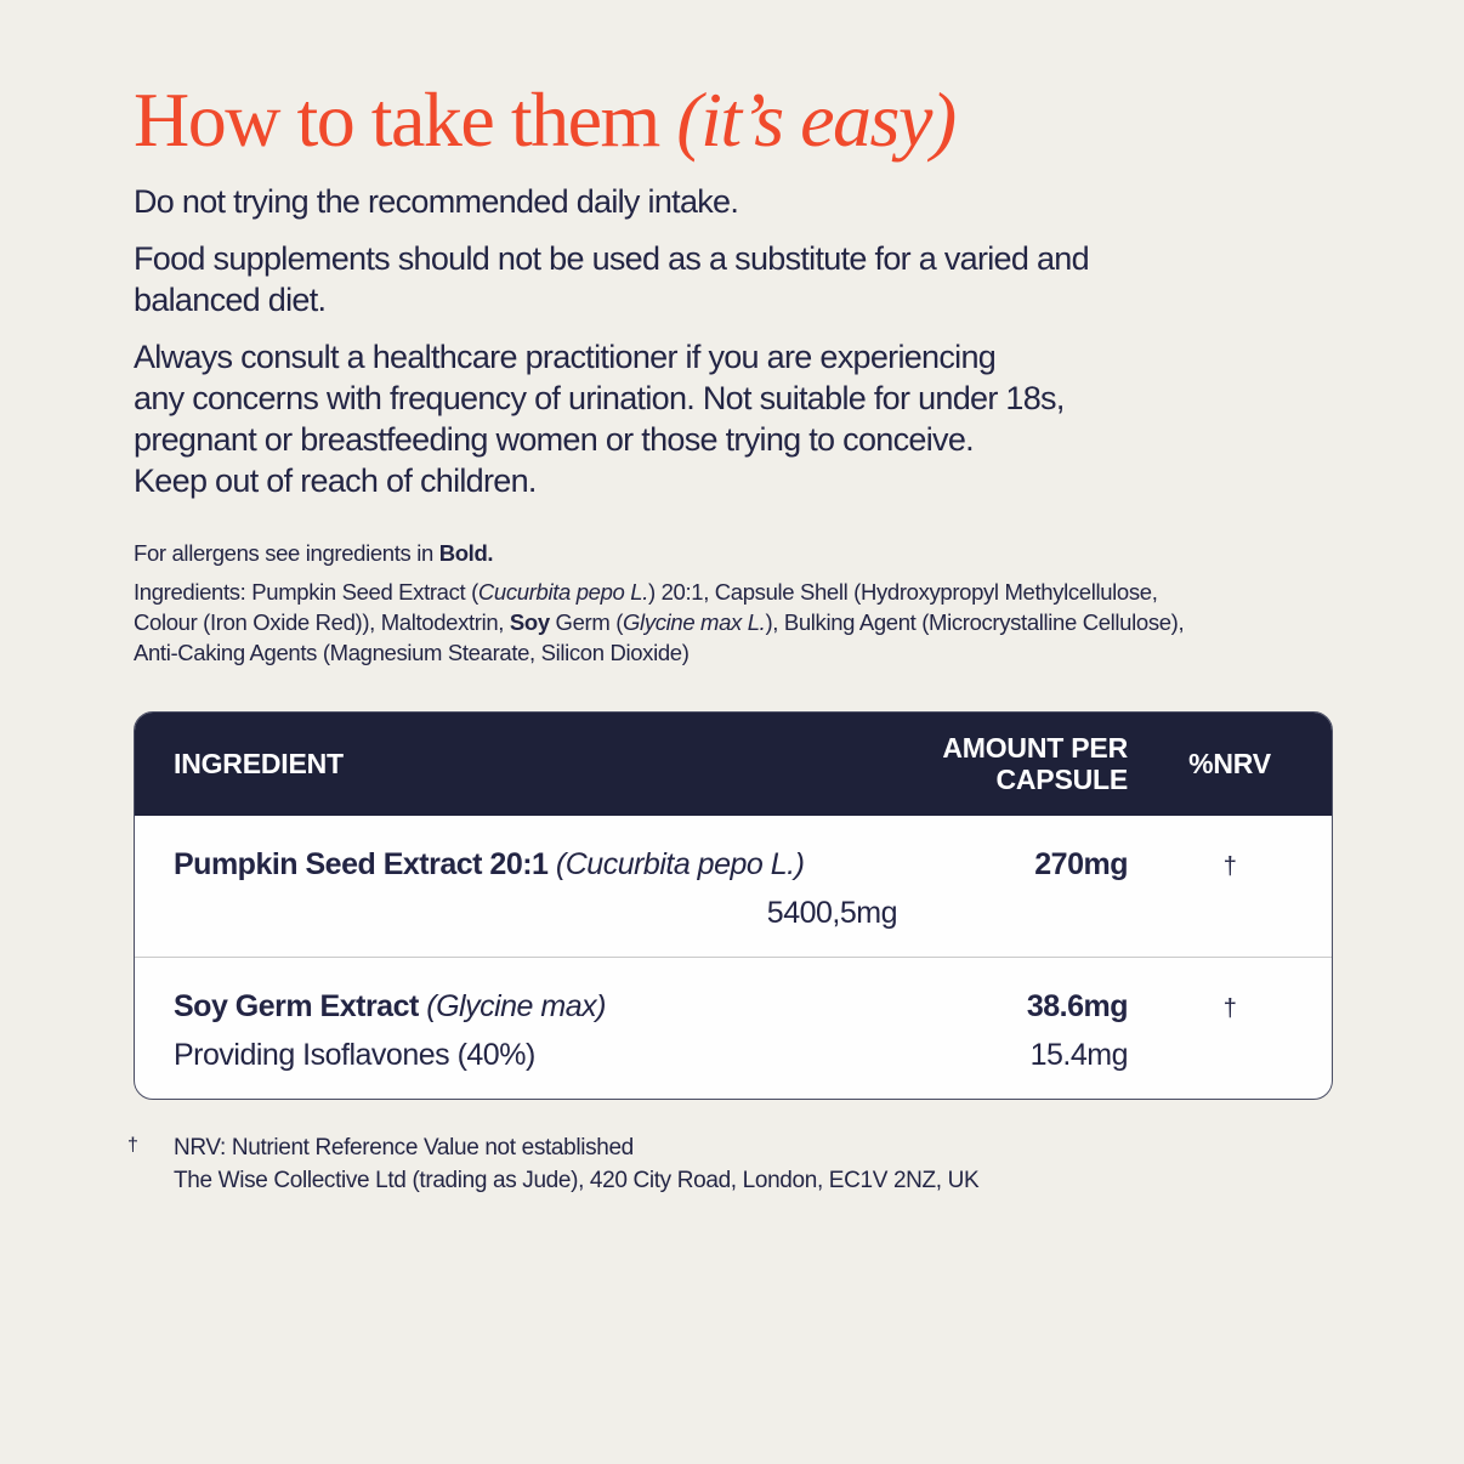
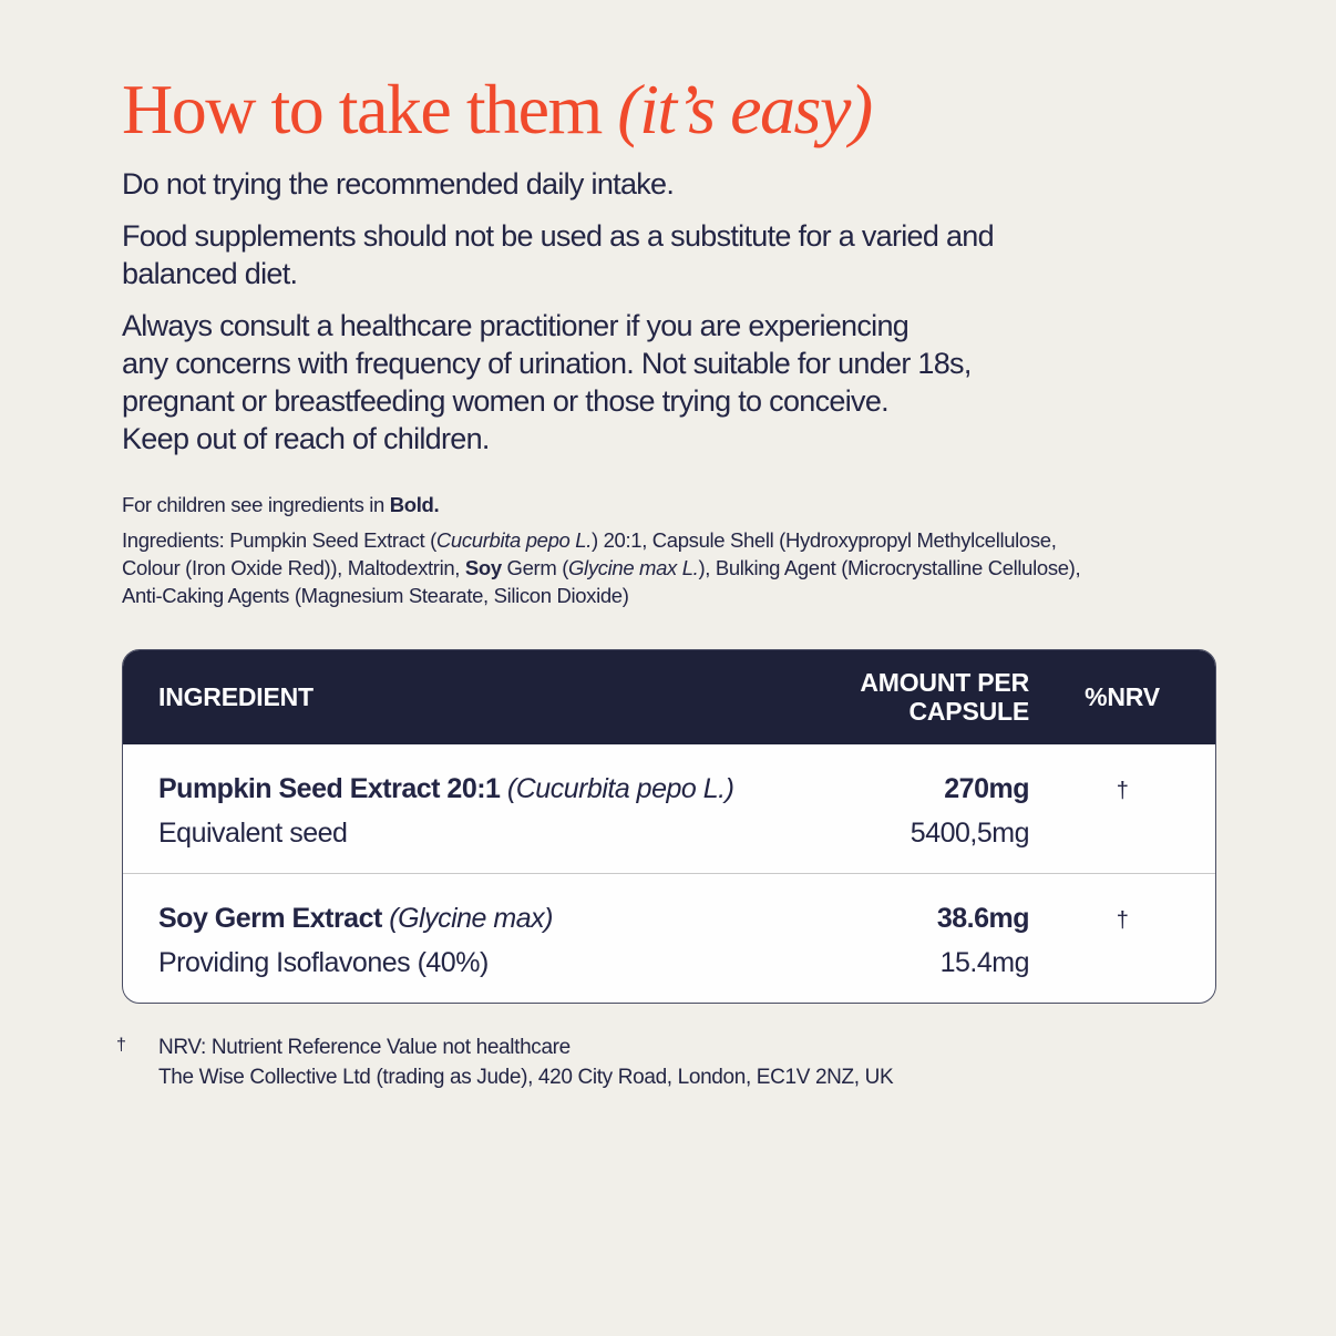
  How to take them (it’s easy)
  Do not trying the recommended daily intake.
  Food supplements should not be used as a substitute for a varied and
  balanced diet.
  Always consult a healthcare practitioner if you are experiencing
  any concerns with frequency of urination. Not suitable for under 18s,
  pregnant or breastfeeding women or those trying to conceive.
  Keep out of reach of children.
- For allergens see ingredients in Bold.
+ For children see ingredients in Bold.
  Ingredients: Pumpkin Seed Extract (Cucurbita pepo L.) 20:1, Capsule Shell (Hydroxypropyl Methylcellulose,
  Colour (Iron Oxide Red)), Maltodextrin, Soy Germ (Glycine max L.), Bulking Agent (Microcrystalline Cellulose),
  Anti-Caking Agents (Magnesium Stearate, Silicon Dioxide)
  INGREDIENT
  AMOUNT PER
  CAPSULE
  %NRV
  Pumpkin Seed Extract 20:1 (Cucurbita pepo L.)
  270mg
  †
+ Equivalent seed
  5400,5mg
  Soy Germ Extract (Glycine max)
  38.6mg
  †
  Providing Isoflavones (40%)
  15.4mg
  †
- NRV: Nutrient Reference Value not established
+ NRV: Nutrient Reference Value not healthcare
  The Wise Collective Ltd (trading as Jude), 420 City Road, London, EC1V 2NZ, UK
